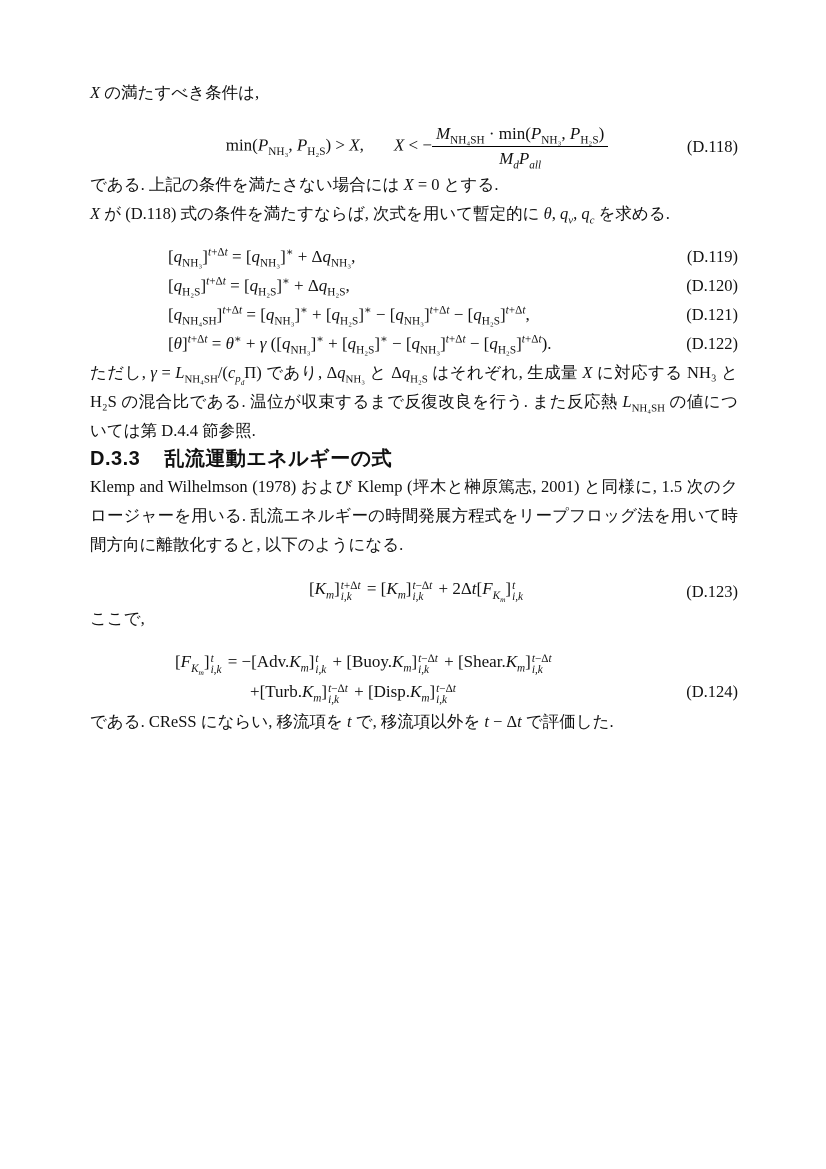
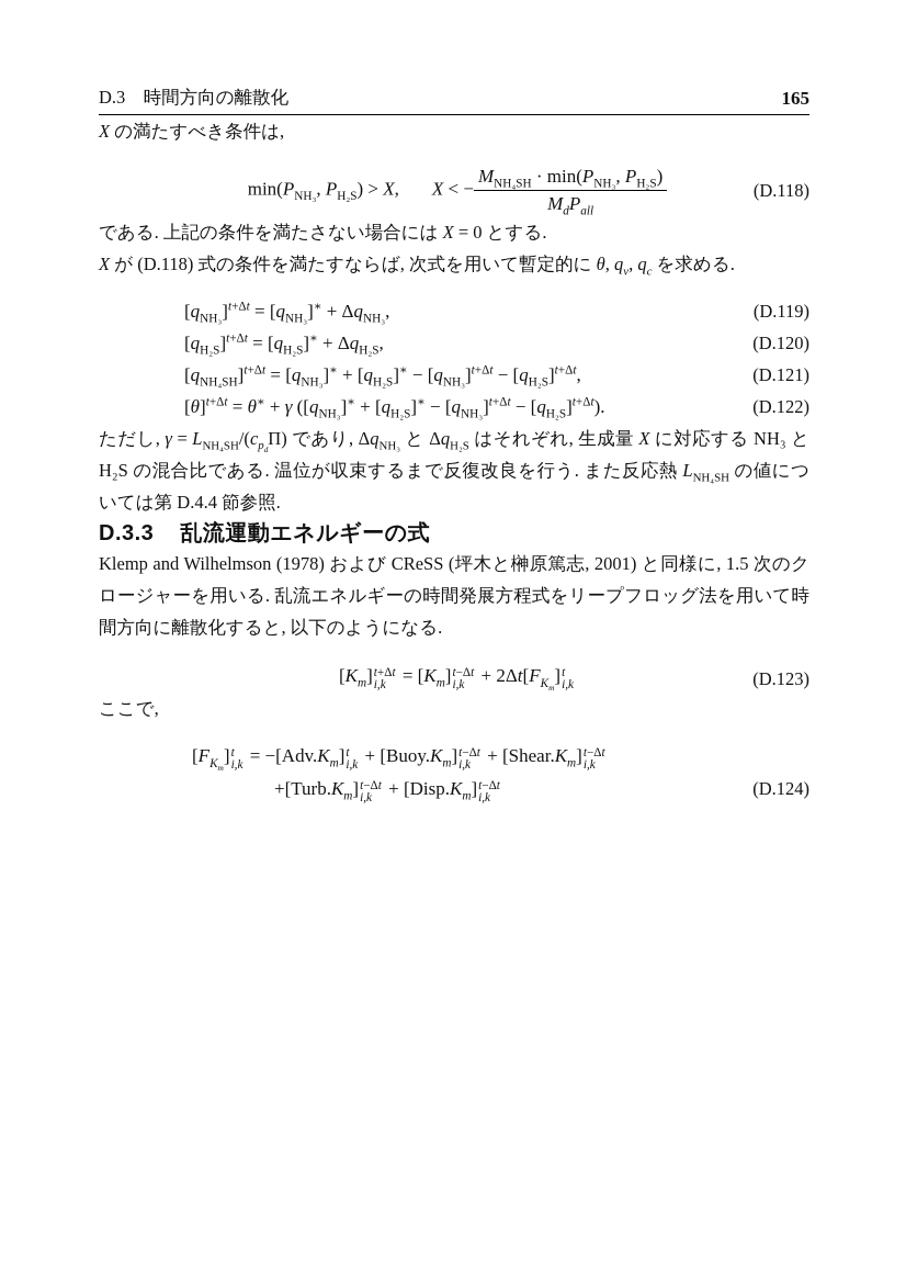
+ D.3 時間方向の離散化
+ 165
  X の満たすべき条件は,
  min(PNH₃, PH₂S) > X, X < −
  MNH₄SH · min(PNH₃, PH₂S)
  MdPall
  (D.118)
  である. 上記の条件を満たさない場合には X = 0 とする.
  X が (D.118) 式の条件を満たすならば, 次式を用いて暫定的に θ, qv, qc を求める.
  [qNH₃]t+Δt = [qNH₃]∗ + ΔqNH₃,
  (D.119)
  [qH₂S]t+Δt = [qH₂S]∗ + ΔqH₂S,
  (D.120)
  [qNH₄SH]t+Δt = [qNH₃]∗ + [qH₂S]∗ − [qNH₃]t+Δt − [qH₂S]t+Δt,
  (D.121)
  [θ]t+Δt = θ∗ + γ ([qNH₃]∗ + [qH₂S]∗ − [qNH₃]t+Δt − [qH₂S]t+Δt).
  (D.122)
  ただし, γ = LNH₄SH/(cpdΠ) であり, ΔqNH₃ と ΔqH₂S はそれぞれ, 生成量 X に対応する NH₃ と H₂S の混合比である. 温位が収束するまで反復改良を行う. また反応熱 LNH₄SH の値については第 D.4.4 節参照.
  D.3.3 乱流運動エネルギーの式
- Klemp and Wilhelmson (1978) および Klemp (坪木と榊原篤志, 2001) と同様に, 1.5 次のクロージャーを用いる. 乱流エネルギーの時間発展方程式をリープフロッグ法を用いて時間方向に離散化すると, 以下のようになる.
+ Klemp and Wilhelmson (1978) および CReSS (坪木と榊原篤志, 2001) と同様に, 1.5 次のクロージャーを用いる. 乱流エネルギーの時間発展方程式をリープフロッグ法を用いて時間方向に離散化すると, 以下のようになる.
  [Km]
  t+Δt
  i,k
  = [Km]
  t−Δt
  i,k
  + 2Δt[FKm]
  t
  i,k
  (D.123)
  ここで,
  [FKm]
  t
  i,k
  = −[Adv.Km]
  t
  i,k
  + [Buoy.Km]
  t−Δt
  i,k
  + [Shear.Km]
  t−Δt
  i,k
  +[Turb.Km]
  t−Δt
  i,k
  + [Disp.Km]
  t−Δt
  i,k
  (D.124)
- である. CReSS にならい, 移流項を t で, 移流項以外を t − Δt で評価した.
